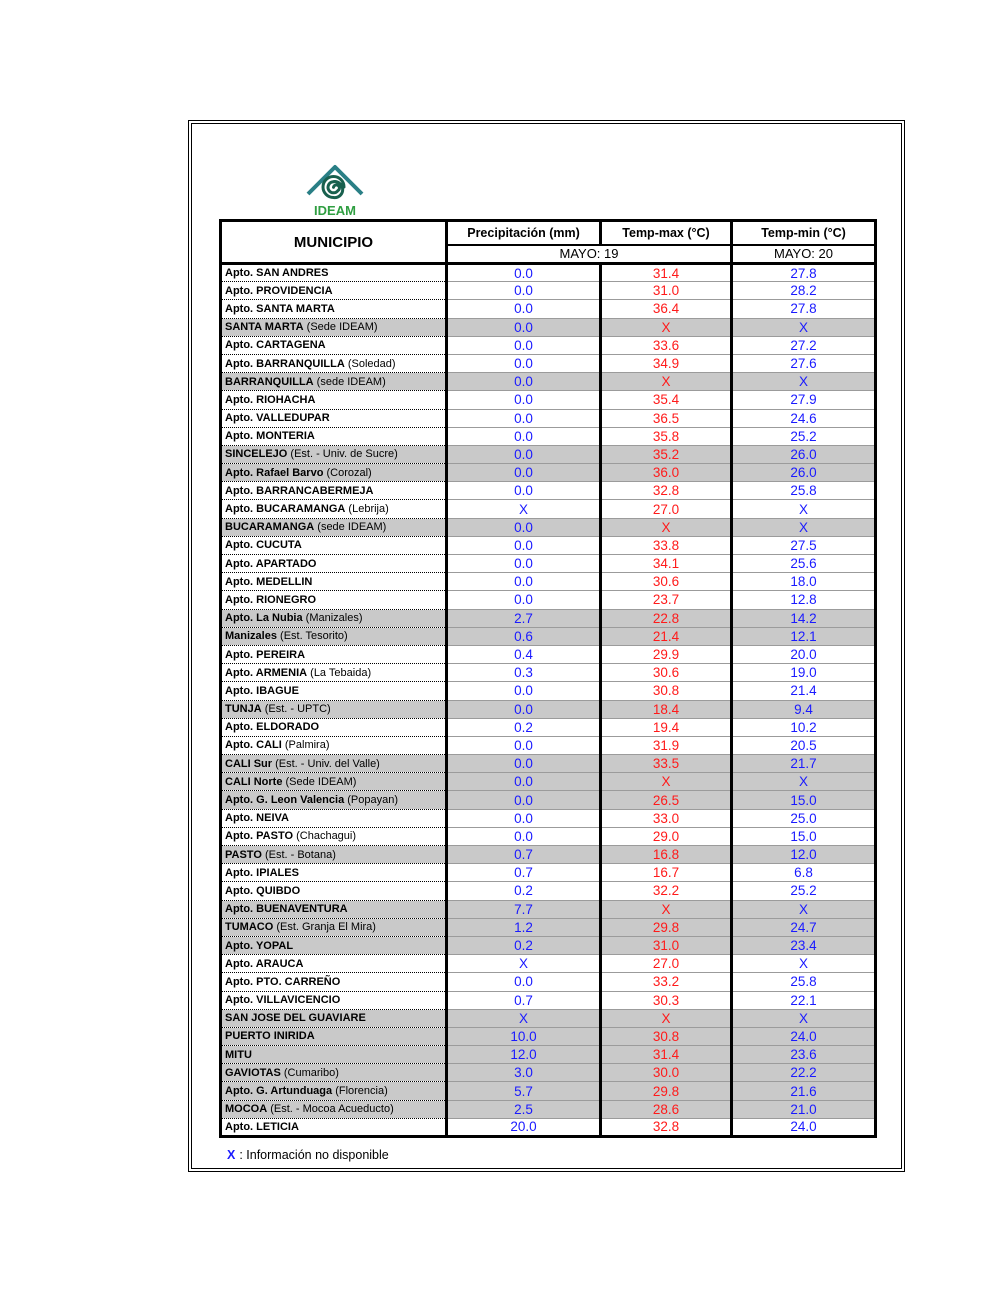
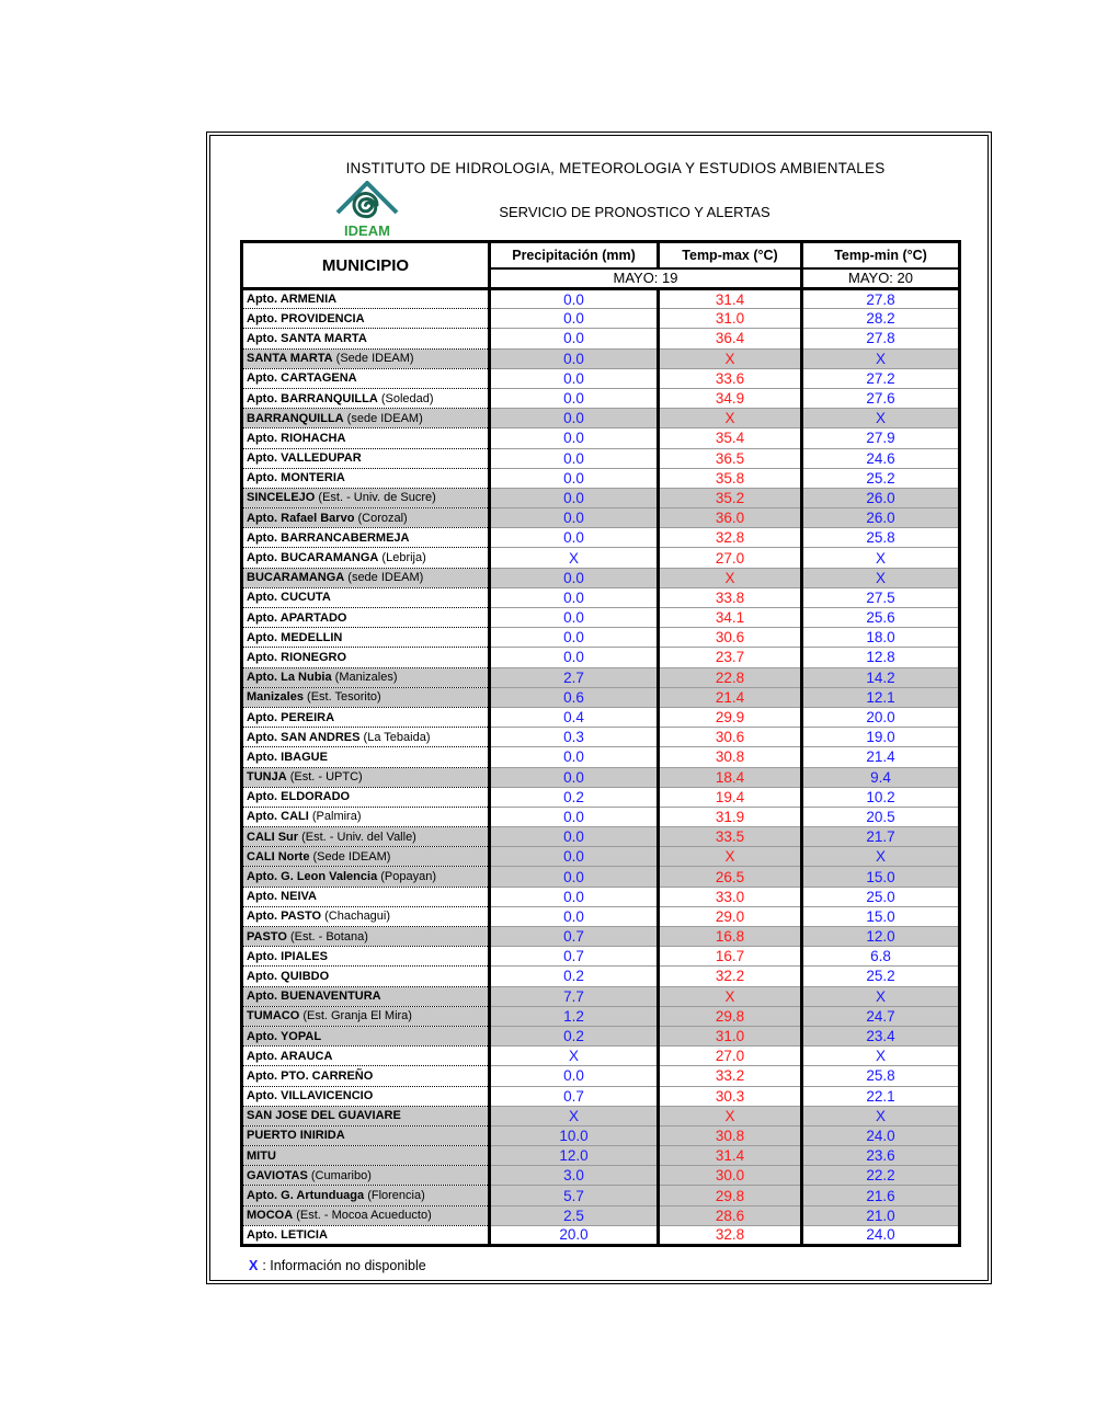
+ INSTITUTO DE HIDROLOGIA, METEOROLOGIA Y ESTUDIOS AMBIENTALES
  IDEAM
+ SERVICIO DE PRONOSTICO Y ALERTAS
  MUNICIPIO	Precipitación (mm)	Temp-max (°C)	Temp-min (°C)
  MAYO: 19	MAYO: 20
- Apto. SAN ANDRES	0.0	31.4	27.8
+ Apto. ARMENIA	0.0	31.4	27.8
  Apto. PROVIDENCIA	0.0	31.0	28.2
  Apto. SANTA MARTA	0.0	36.4	27.8
  SANTA MARTA (Sede IDEAM)	0.0	X	X
  Apto. CARTAGENA	0.0	33.6	27.2
  Apto. BARRANQUILLA (Soledad)	0.0	34.9	27.6
  BARRANQUILLA (sede IDEAM)	0.0	X	X
  Apto. RIOHACHA	0.0	35.4	27.9
  Apto. VALLEDUPAR	0.0	36.5	24.6
  Apto. MONTERIA	0.0	35.8	25.2
  SINCELEJO (Est. - Univ. de Sucre)	0.0	35.2	26.0
  Apto. Rafael Barvo (Corozal)	0.0	36.0	26.0
  Apto. BARRANCABERMEJA	0.0	32.8	25.8
  Apto. BUCARAMANGA (Lebrija)	X	27.0	X
  BUCARAMANGA (sede IDEAM)	0.0	X	X
  Apto. CUCUTA	0.0	33.8	27.5
  Apto. APARTADO	0.0	34.1	25.6
  Apto. MEDELLIN	0.0	30.6	18.0
  Apto. RIONEGRO	0.0	23.7	12.8
  Apto. La Nubia (Manizales)	2.7	22.8	14.2
  Manizales (Est. Tesorito)	0.6	21.4	12.1
  Apto. PEREIRA	0.4	29.9	20.0
- Apto. ARMENIA (La Tebaida)	0.3	30.6	19.0
+ Apto. SAN ANDRES (La Tebaida)	0.3	30.6	19.0
  Apto. IBAGUE	0.0	30.8	21.4
  TUNJA (Est. - UPTC)	0.0	18.4	9.4
  Apto. ELDORADO	0.2	19.4	10.2
  Apto. CALI (Palmira)	0.0	31.9	20.5
  CALI Sur (Est. - Univ. del Valle)	0.0	33.5	21.7
  CALI Norte (Sede IDEAM)	0.0	X	X
  Apto. G. Leon Valencia (Popayan)	0.0	26.5	15.0
  Apto. NEIVA	0.0	33.0	25.0
  Apto. PASTO (Chachagui)	0.0	29.0	15.0
  PASTO (Est. - Botana)	0.7	16.8	12.0
  Apto. IPIALES	0.7	16.7	6.8
  Apto. QUIBDO	0.2	32.2	25.2
  Apto. BUENAVENTURA	7.7	X	X
  TUMACO (Est. Granja El Mira)	1.2	29.8	24.7
  Apto. YOPAL	0.2	31.0	23.4
  Apto. ARAUCA	X	27.0	X
  Apto. PTO. CARREÑO	0.0	33.2	25.8
  Apto. VILLAVICENCIO	0.7	30.3	22.1
  SAN JOSE DEL GUAVIARE	X	X	X
  PUERTO INIRIDA	10.0	30.8	24.0
  MITU	12.0	31.4	23.6
  GAVIOTAS (Cumaribo)	3.0	30.0	22.2
  Apto. G. Artunduaga (Florencia)	5.7	29.8	21.6
  MOCOA (Est. - Mocoa Acueducto)	2.5	28.6	21.0
  Apto. LETICIA	20.0	32.8	24.0
  X : Información no disponible
